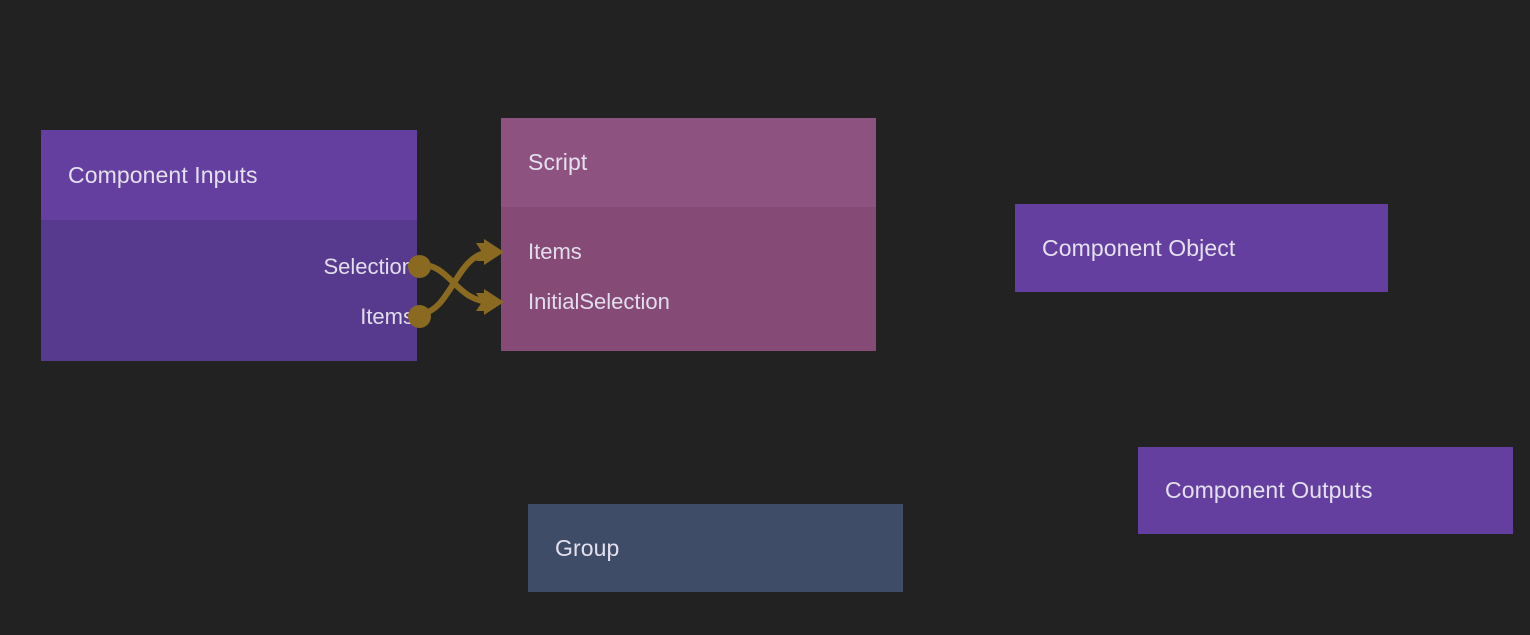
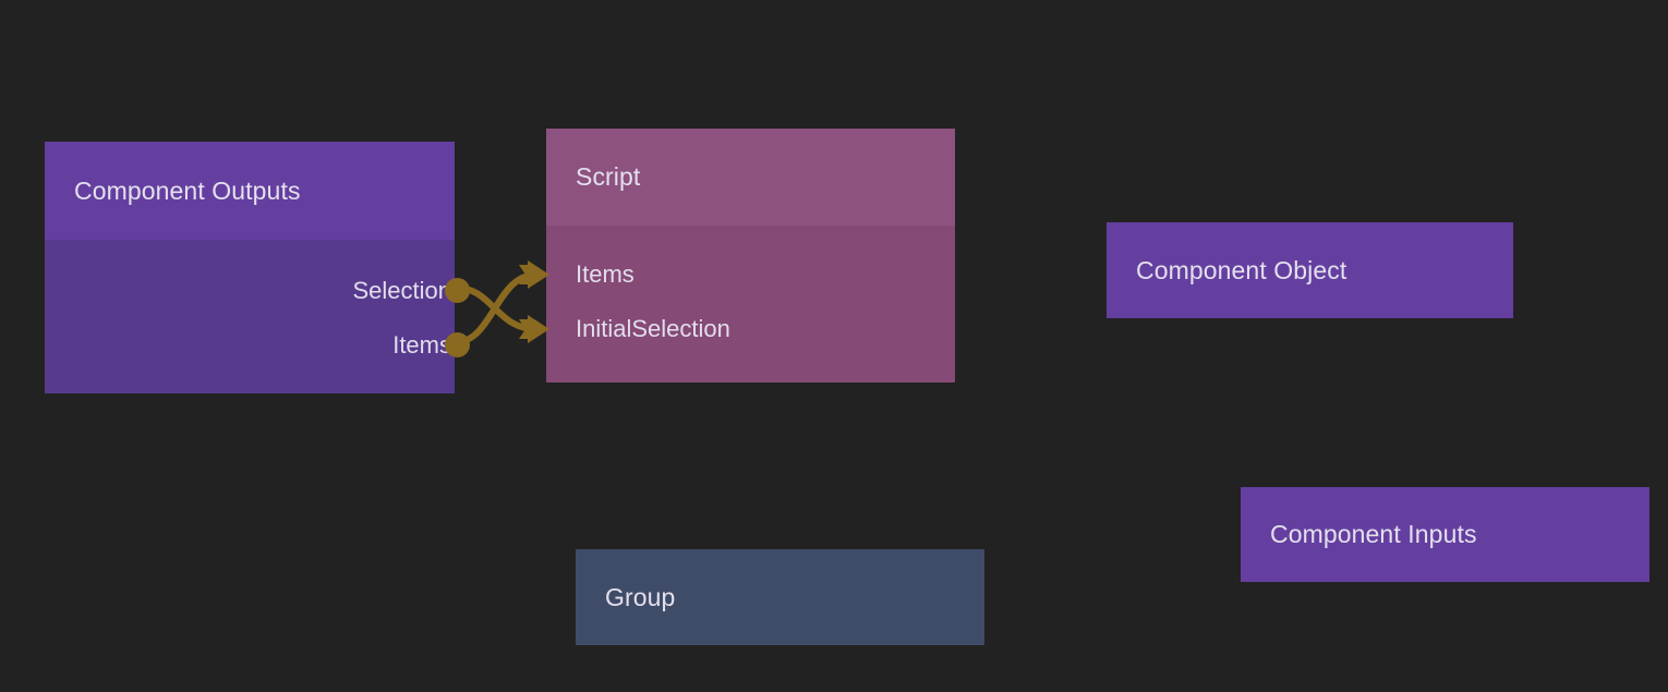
- Component Inputs
+ Component Outputs
  Selectio
  Item
  Script
  Items
  InitialSelection
  Component Object
- Component Outputs
+ Component Inputs
  Group
